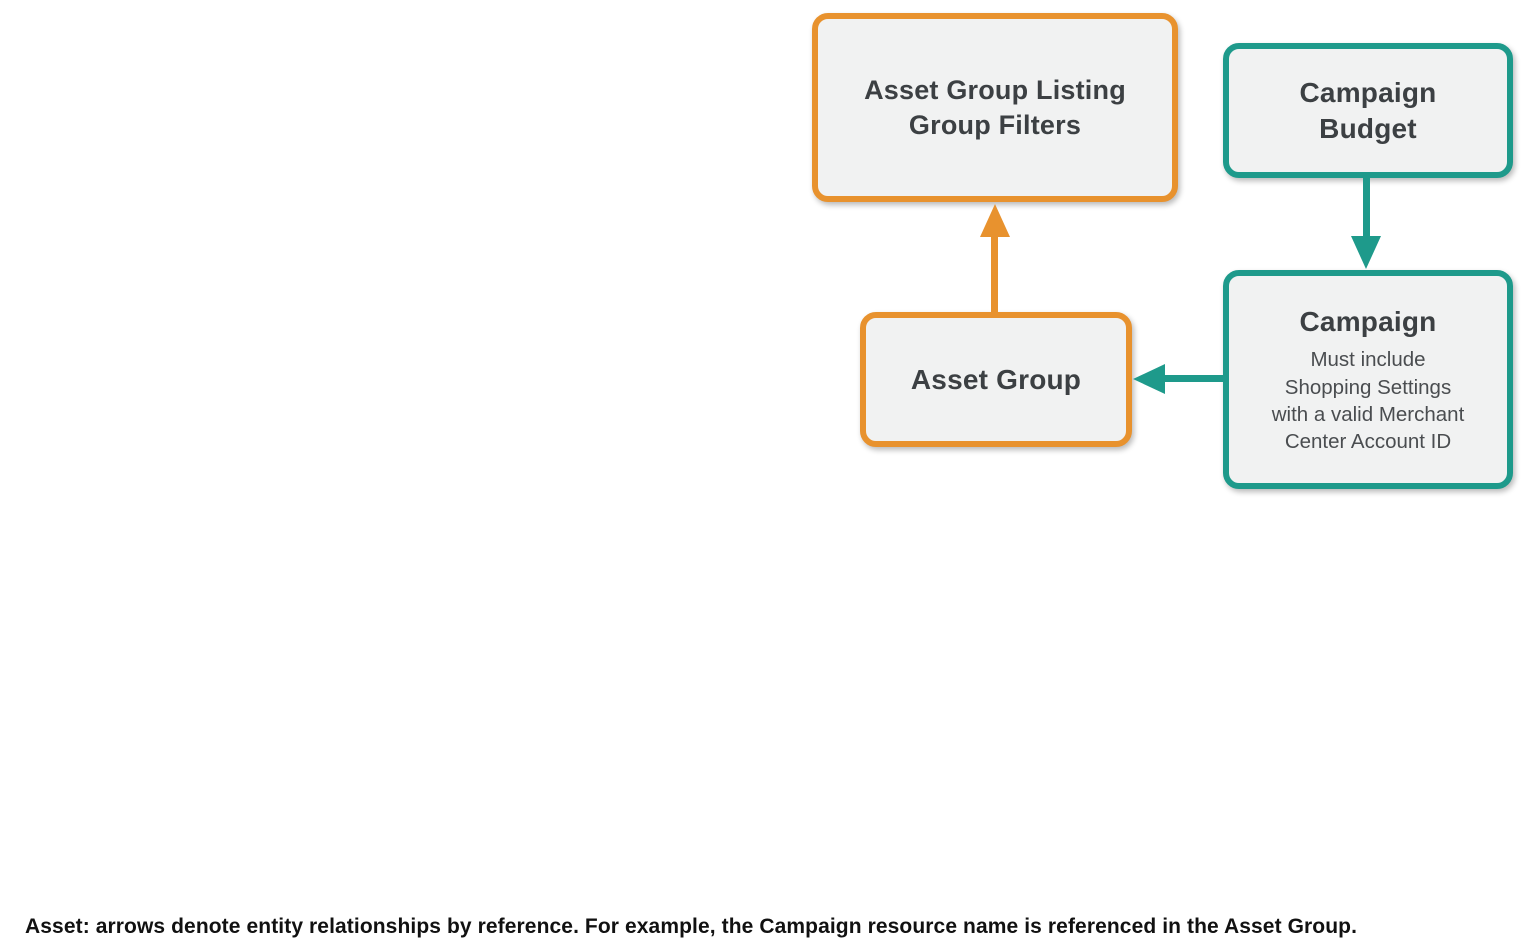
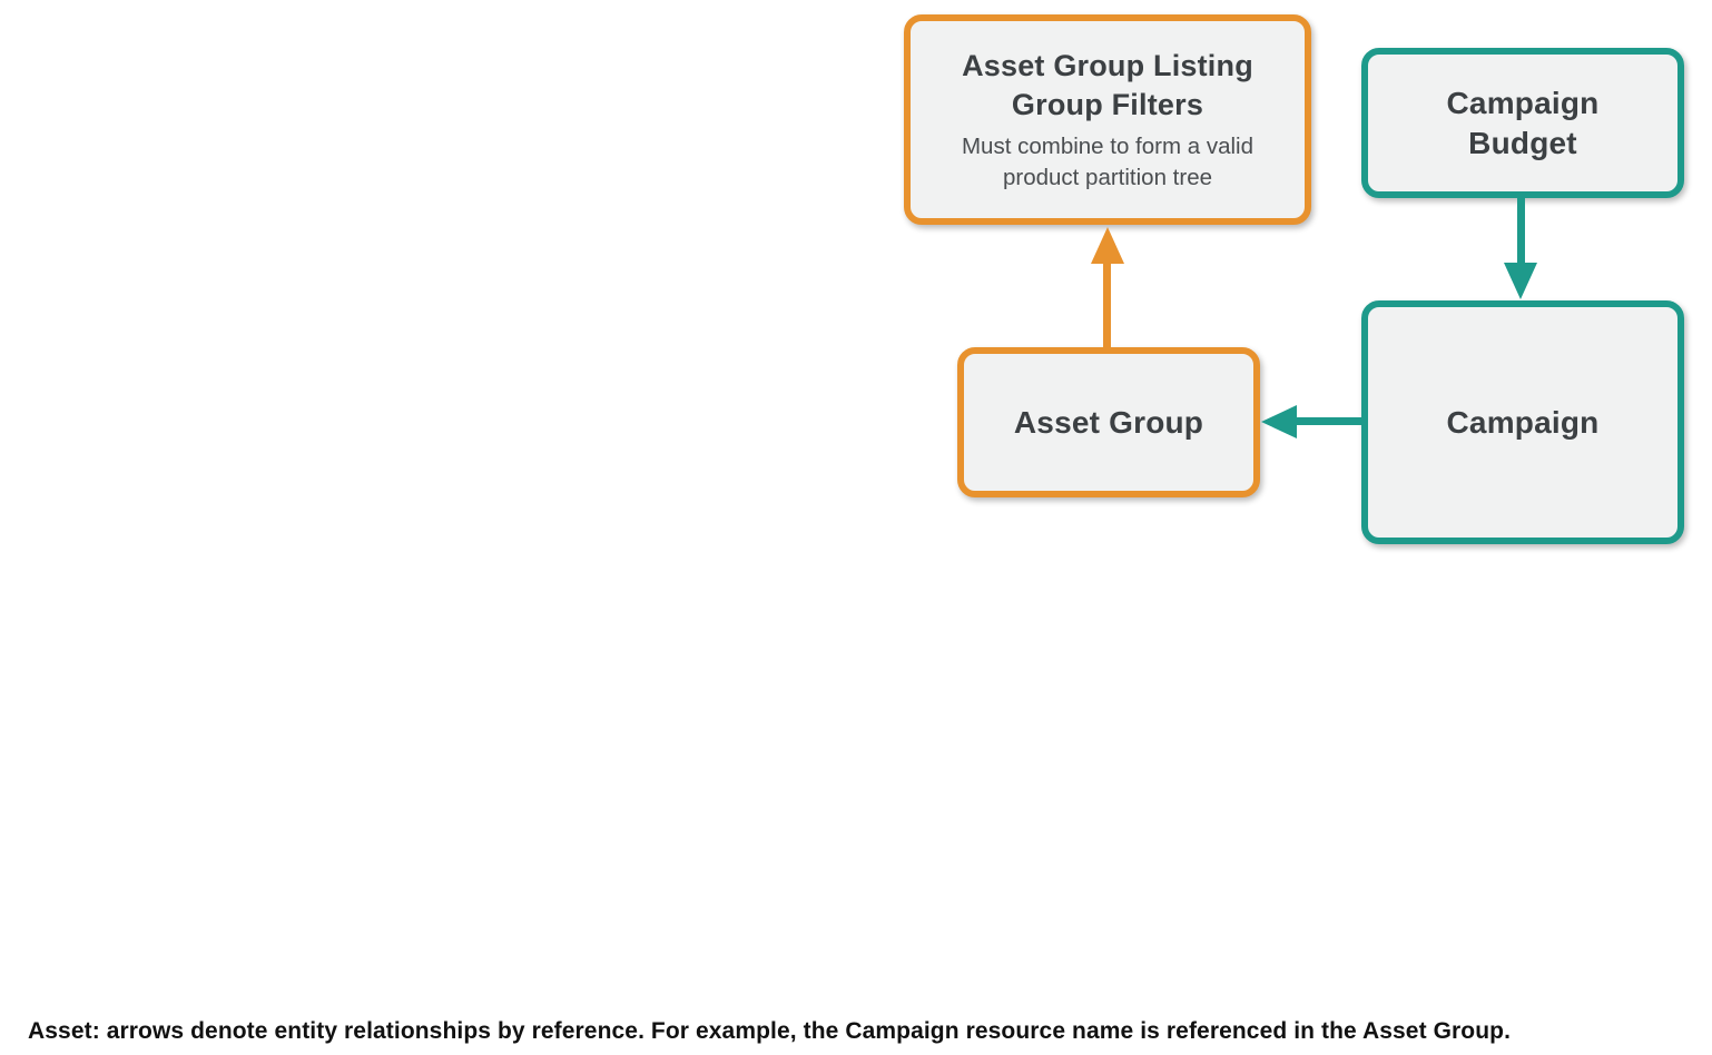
  Asset Group Listing
  Group Filters
+ Must combine to form a valid
+ product partition tree
  Campaign
  Budget
  Campaign
- Must include
- Shopping Settings
- with a valid Merchant
- Center Account ID
  Asset Group
  Asset: arrows denote entity relationships by reference. For example, the Campaign resource name is referenced in the Asset Group.
